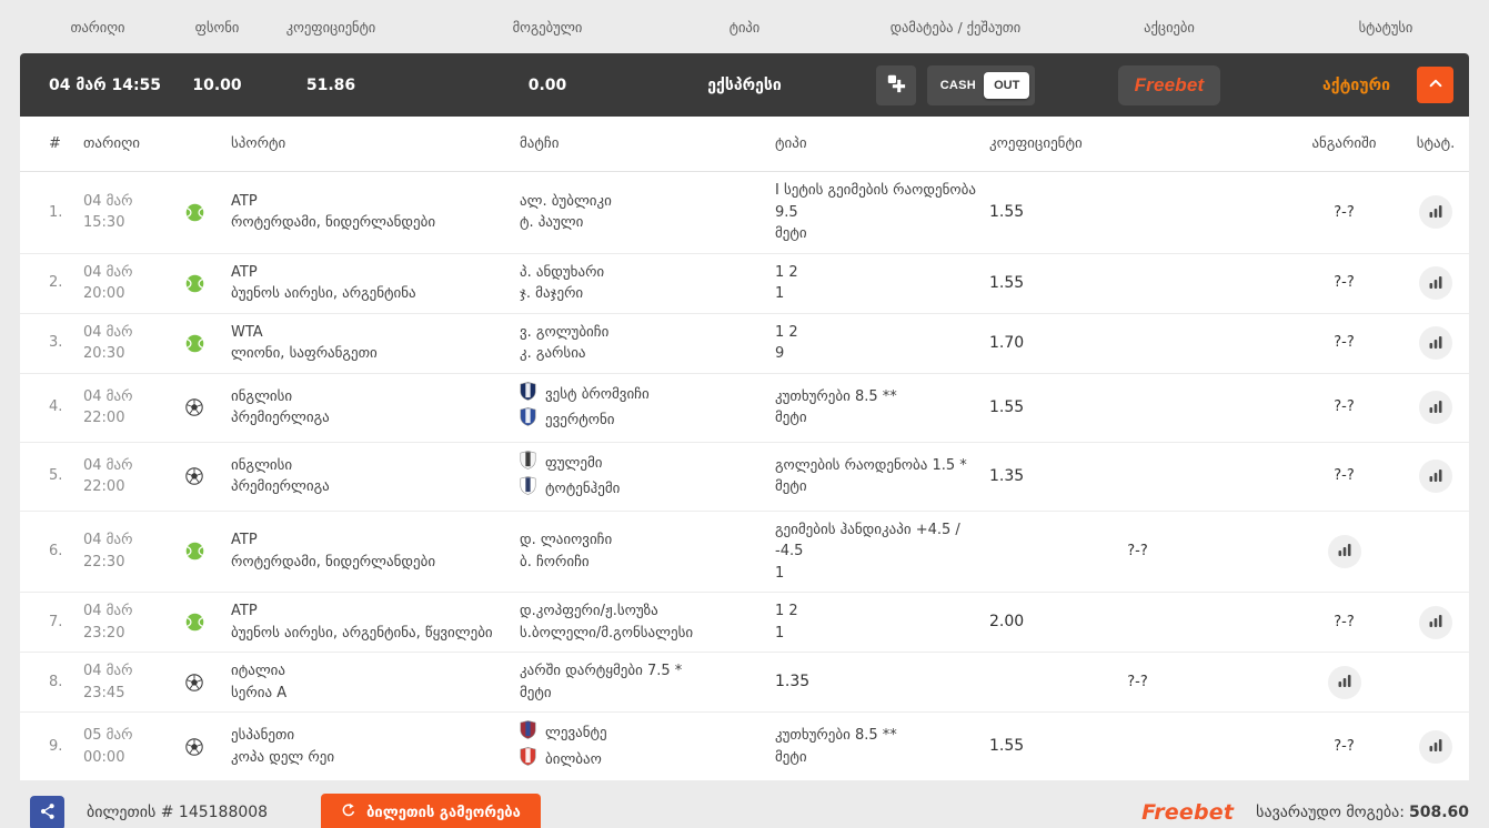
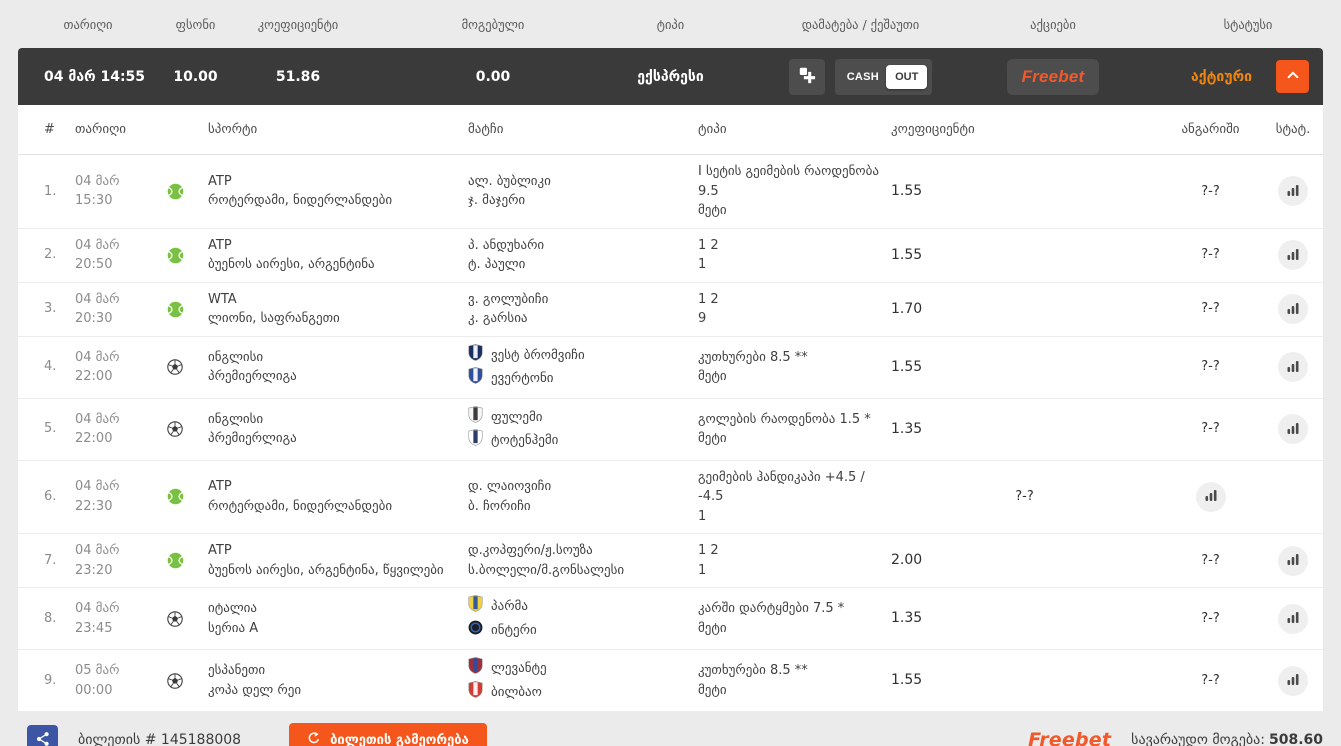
  თარიღი
  ფსონი
  კოეფიციენტი
  მოგებული
  ტიპი
  დამატება / ქეშაუთი
  აქციები
  სტატუსი
  04 მარ 14:55
  10.00
  51.86
  0.00
  ექსპრესი
  CASH
  OUT
  Freebet
  აქტიური
  #
  თარიღი
  სპორტი
  მატჩი
  ტიპი
  კოეფიციენტი
  ანგარიში
  სტატ.
  1.
  04 მარ
  15:30
  ATP
  როტერდამი, ნიდერლანდები
  ალ. ბუბლიკი
- ტ. პაული
+ ჯ. მაჯერი
  I სეტის გეიმების რაოდენობა 9.5
  მეტი
  1.55
  ?-?
  2.
  04 მარ
- 20:00
+ 20:50
  ATP
  ბუენოს აირესი, არგენტინა
  პ. ანდუხარი
- ჯ. მაჯერი
+ ტ. პაული
  1 2
  1
  1.55
  ?-?
  3.
  04 მარ
  20:30
  WTA
  ლიონი, საფრანგეთი
  ვ. გოლუბიჩი
  კ. გარსია
  1 2
  9
  1.70
  ?-?
  4.
  04 მარ
  22:00
  ინგლისი
  პრემიერლიგა
  ვესტ ბრომვიჩი
  ევერტონი
  კუთხურები 8.5 **
  მეტი
  1.55
  ?-?
  5.
  04 მარ
  22:00
  ინგლისი
  პრემიერლიგა
  ფულემი
  ტოტენჰემი
  გოლების რაოდენობა 1.5 *
  მეტი
  1.35
  ?-?
  6.
  04 მარ
  22:30
  ATP
  როტერდამი, ნიდერლანდები
  დ. ლაიოვიჩი
  ბ. ჩორიჩი
  გეიმების ჰანდიკაპი +4.5 / -4.5
  1
  ?-?
  7.
  04 მარ
  23:20
  ATP
  ბუენოს აირესი, არგენტინა, წყვილები
  დ.კოპფერი/ჟ.სოუზა
  ს.ბოლელი/მ.გონსალესი
  1 2
  1
  2.00
  ?-?
  8.
  04 მარ
  23:45
  იტალია
  სერია A
+ პარმა
+ ინტერი
  კარში დარტყმები 7.5 *
  მეტი
  1.35
  ?-?
  9.
  05 მარ
  00:00
  ესპანეთი
  კოპა დელ რეი
  ლევანტე
  ბილბაო
  კუთხურები 8.5 **
  მეტი
  1.55
  ?-?
  ბილეთის # 145188008
  ბილეთის გამეორება
  Freebet
  სავარაუდო მოგება: 508.60
